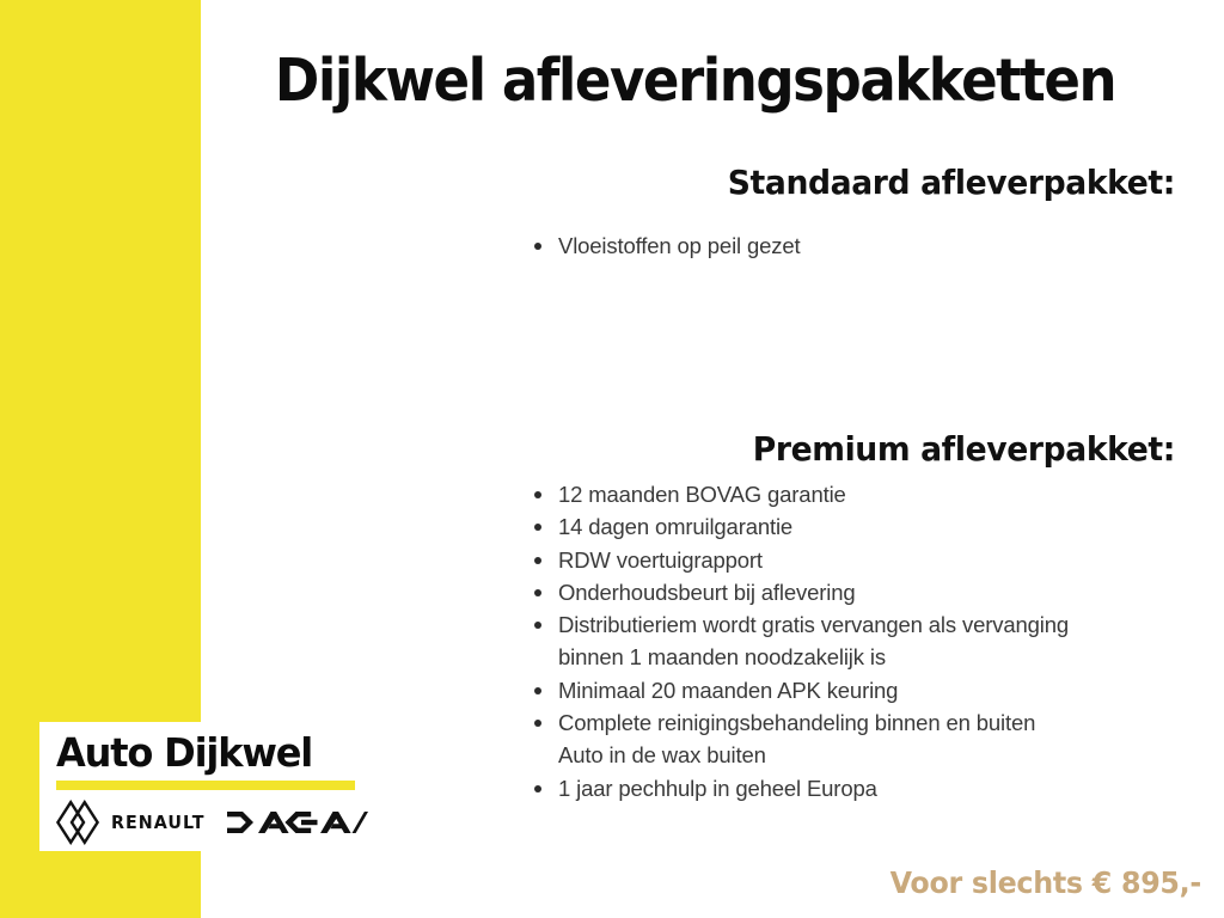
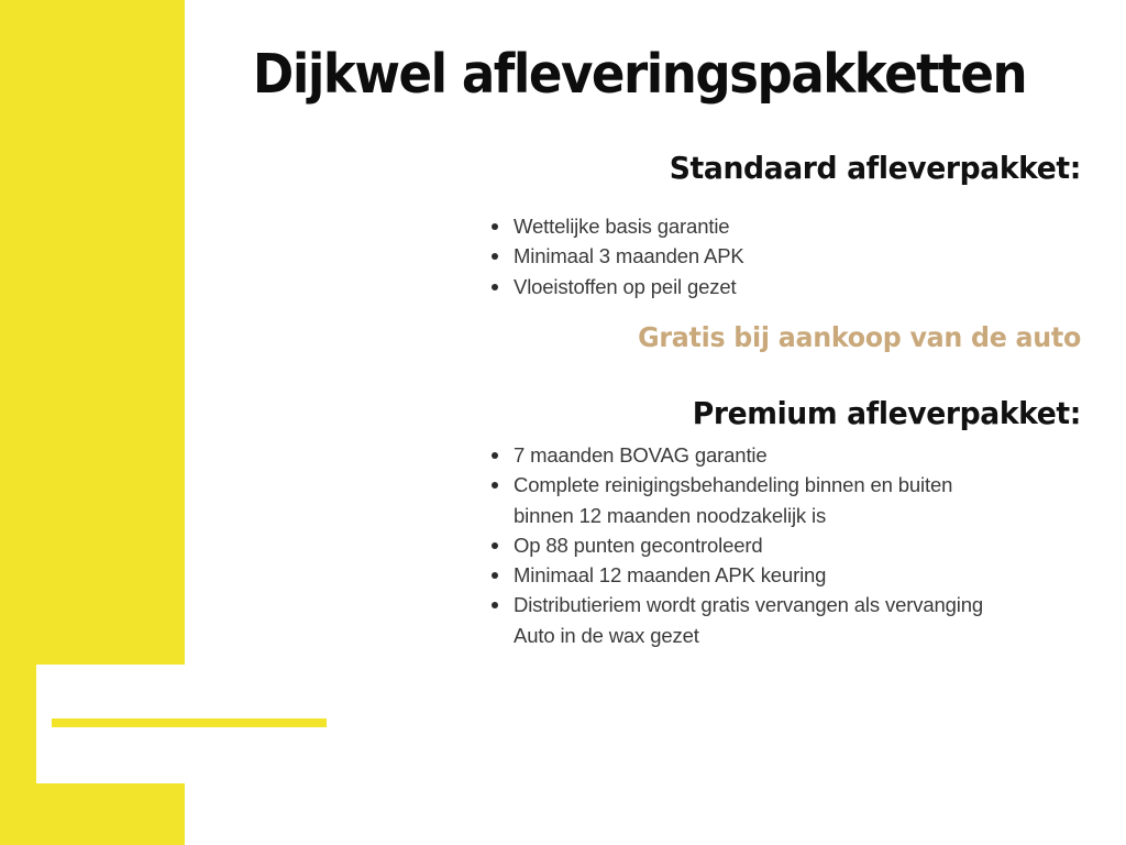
  Dijkwel afleveringspakketten
  Standaard afleverpakket:
+ Wettelijke basis garantie
+ Minimaal 3 maanden APK
  Vloeistoffen op peil gezet
+ Gratis bij aankoop van de auto
  Premium afleverpakket:
- 12 maanden BOVAG garantie
+ 7 maanden BOVAG garantie
- 14 dagen omruilgarantie
- RDW voertuigrapport
- Onderhoudsbeurt bij aflevering
- Distributieriem wordt gratis vervangen als vervanging
+ Complete reinigingsbehandeling binnen en buiten
- binnen 1 maanden noodzakelijk is
+ binnen 12 maanden noodzakelijk is
+ Op 88 punten gecontroleerd
- Minimaal 20 maanden APK keuring
+ Minimaal 12 maanden APK keuring
- Complete reinigingsbehandeling binnen en buiten
+ Distributieriem wordt gratis vervangen als vervanging
- Auto in de wax buiten
+ Auto in de wax gezet
- 1 jaar pechhulp in geheel Europa
- Voor slechts € 895,-
- Auto Dijkwel
- RENAULT
